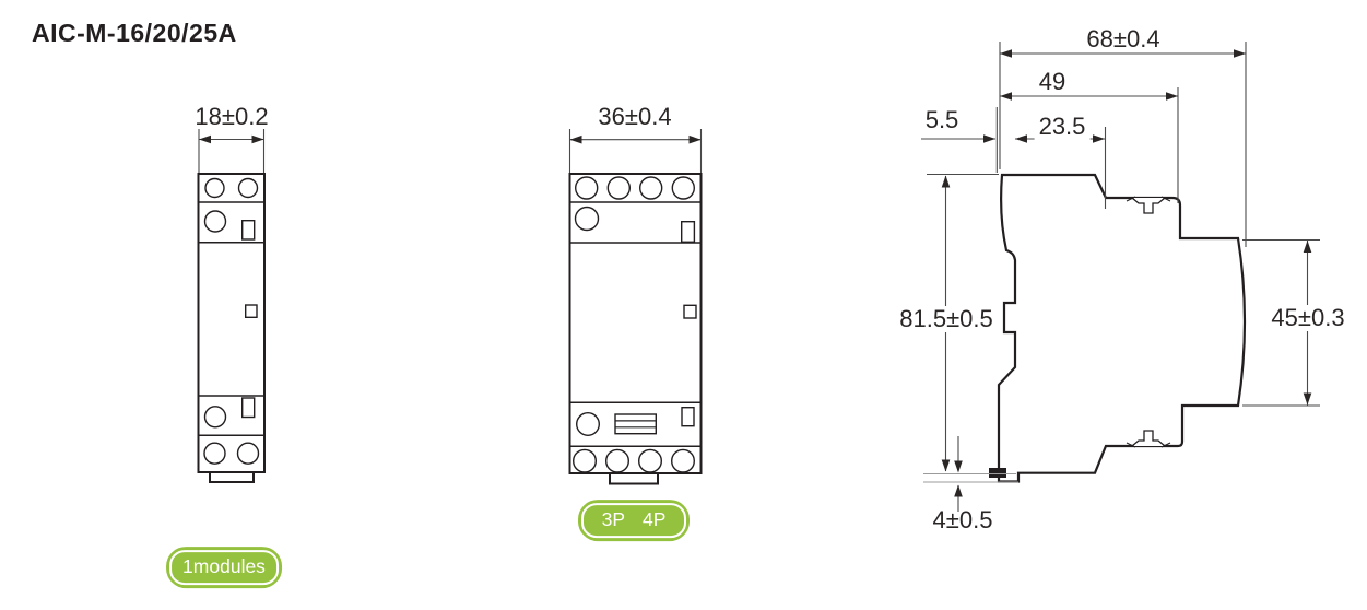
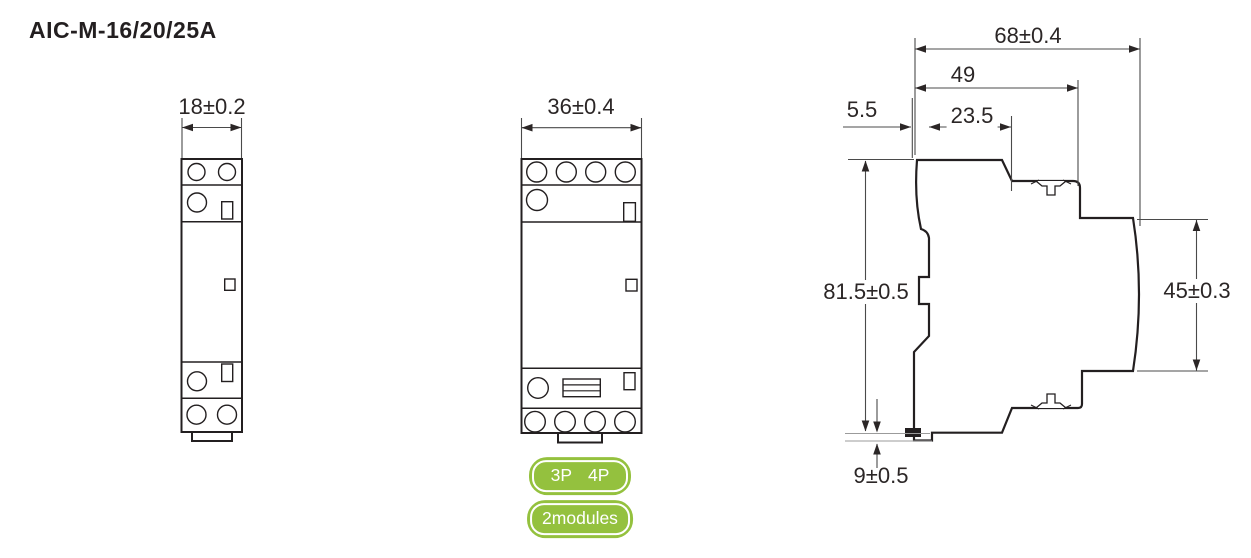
  AIC-M-16/20/25A
  18±0.2
  36±0.4
  68±0.4
  49
  5.5
  23.5
  81.5±0.5
  45±0.3
- 4±0.5
+ 9±0.5
- 1modules
  3P
  4P
+ 2modules
